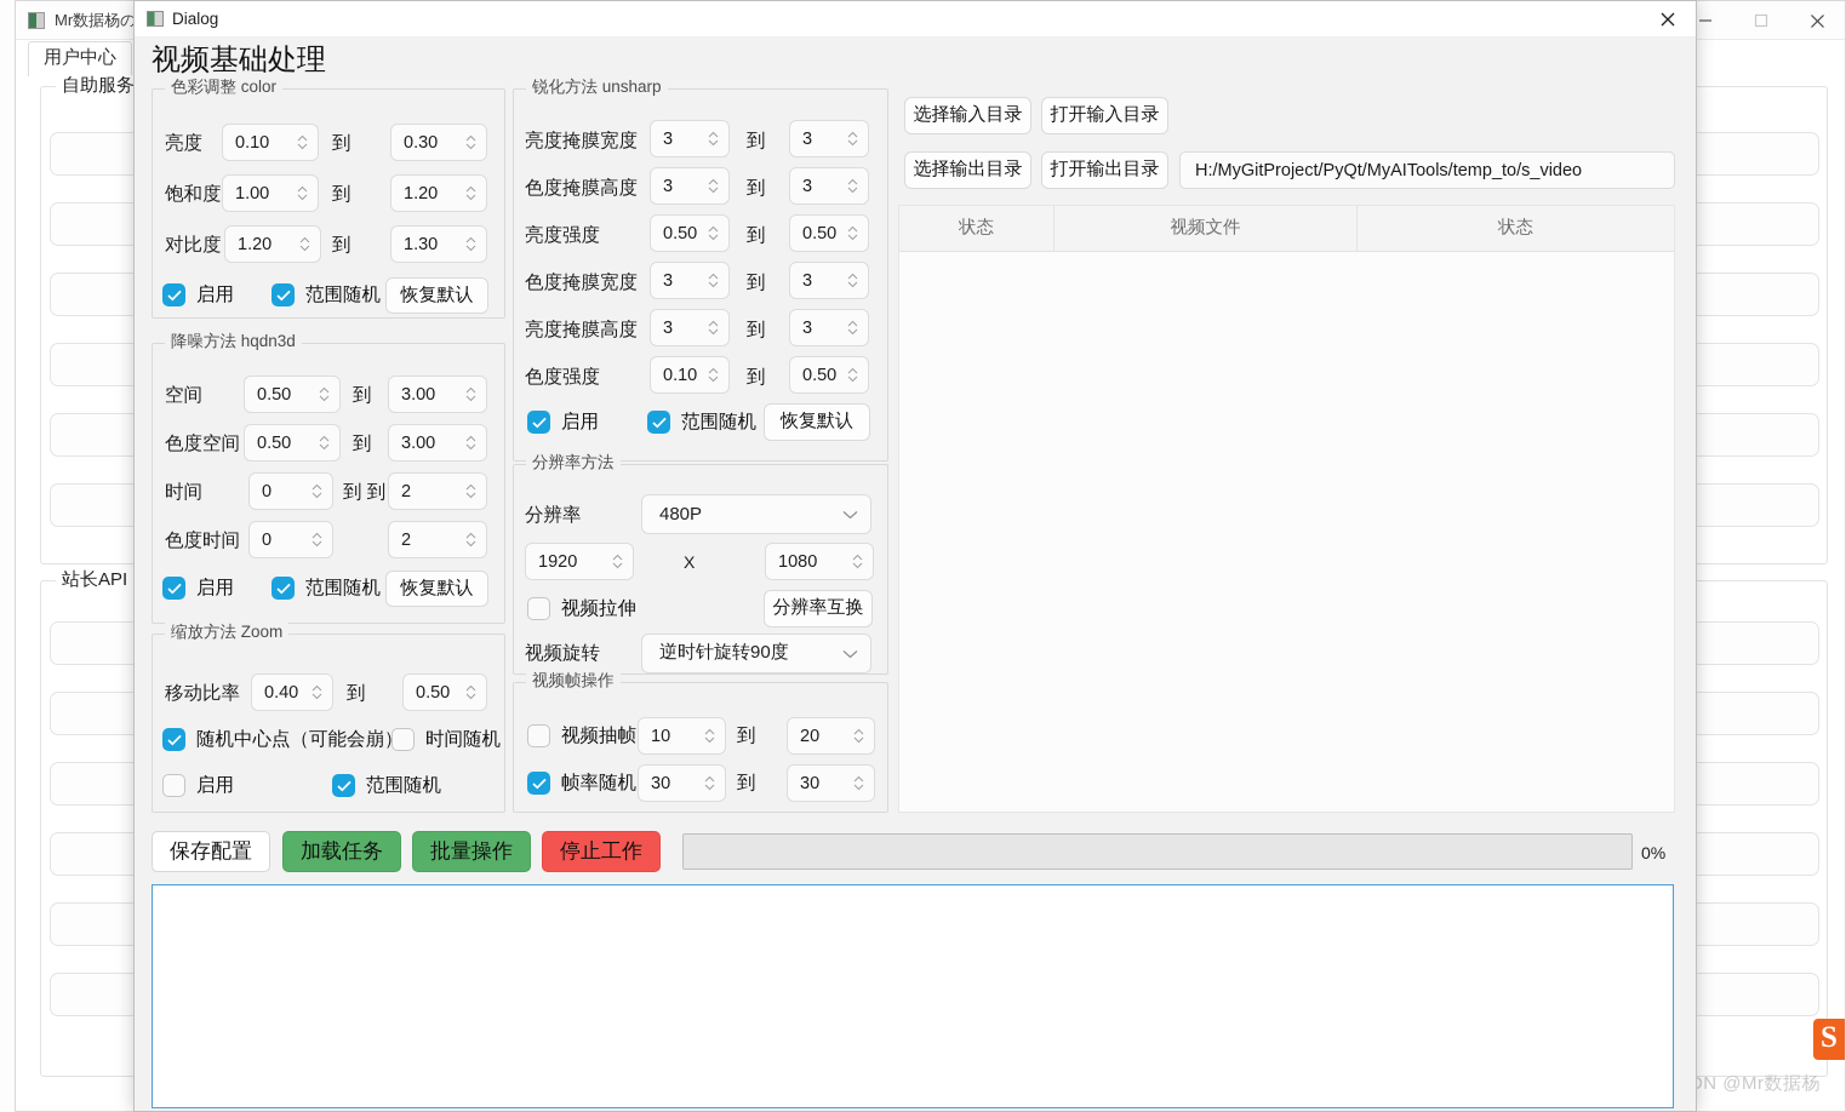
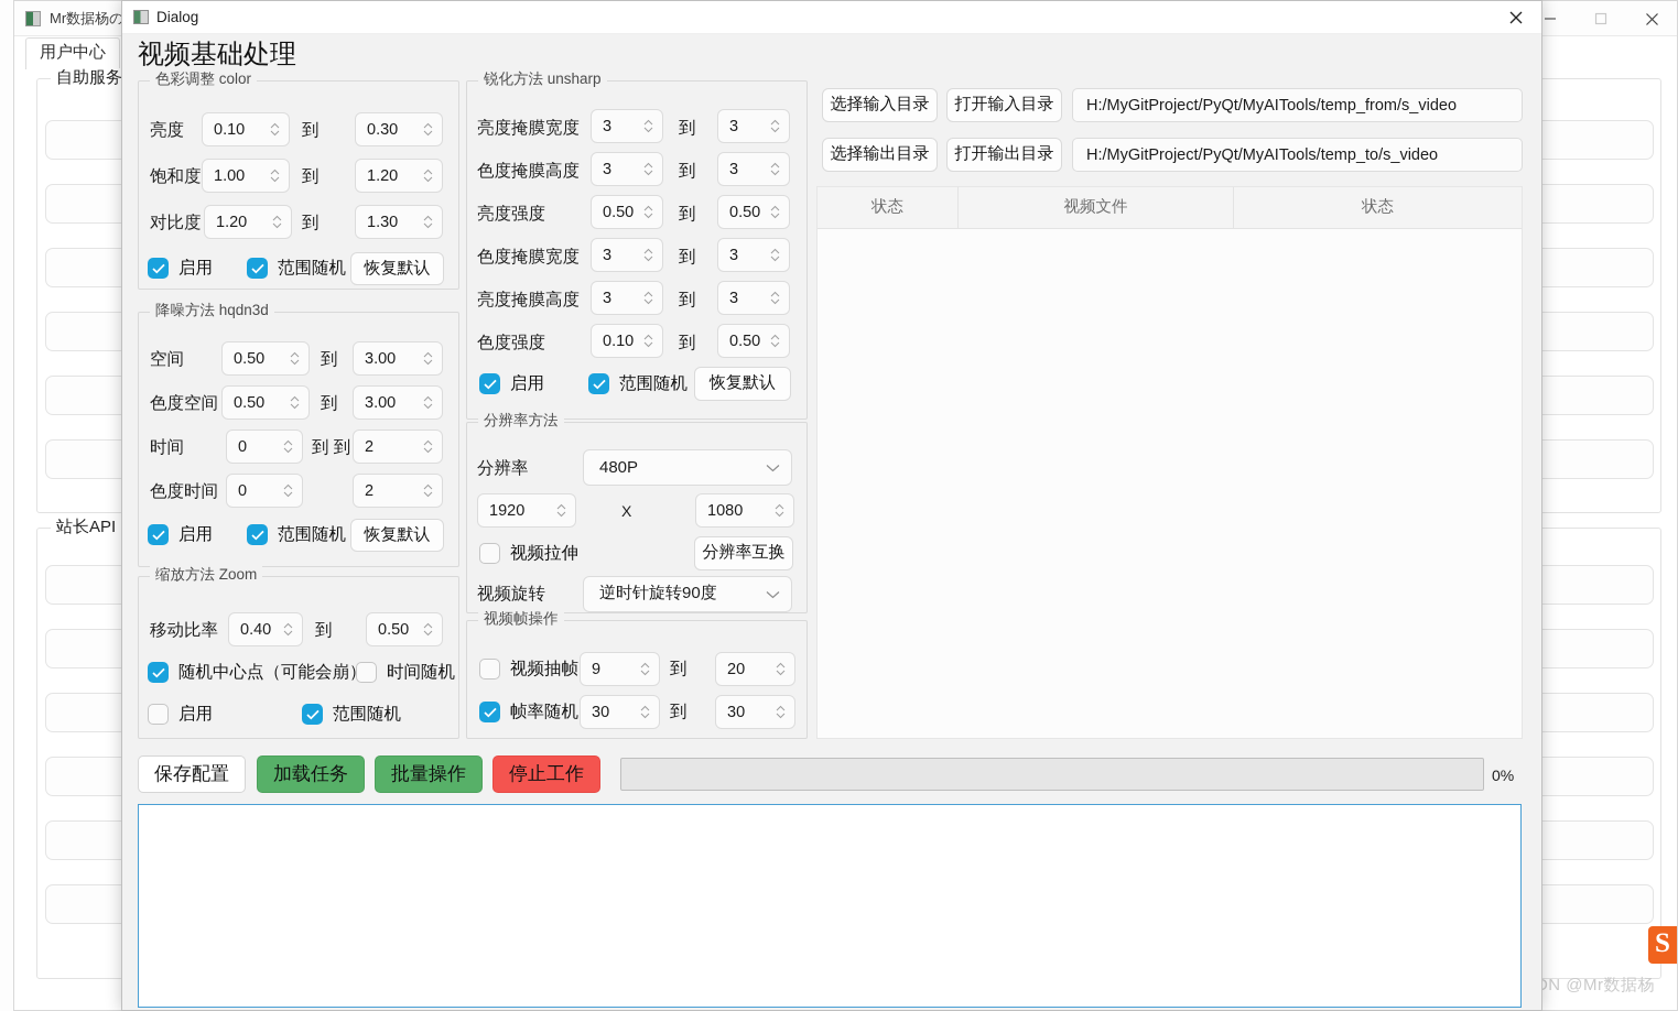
  用户中心
  自助服务
  站长API
  S
  N @Mr数据杨
  Dialog
  视频基础处理
  色彩调整 color
  亮度
  0.10
  到
  0.30
  饱和度
  1.00
  到
  1.20
  对比度
  1.20
  到
  1.30
  启用
  范围随机
  恢复默认
  降噪方法 hqdn3d
  空间
  0.50
  到
  3.00
  色度空间
  0.50
  到
  3.00
  时间
  0
  到 到
  2
  色度时间
  0
  2
  启用
  范围随机
  恢复默认
  缩放方法 Zoom
  移动比率
  0.40
  到
  0.50
  随机中心点（可能会崩
  时间随机
  启用
  范围随机
  锐化方法 unsharp
  亮度掩膜宽度
  3
  到
  3
  色度掩膜高度
  3
  到
  3
  亮度强度
  0.50
  到
  0.50
  色度掩膜宽度
  3
  到
  3
  亮度掩膜高度
  3
  到
  3
  色度强度
  0.10
  到
  0.50
  启用
  范围随机
  恢复默认
  分辨率方法
  分辨率
  480P
  1920
  X
  1080
  视频拉伸
  分辨率互换
  视频旋转
  逆时针旋转90度
  视频帧操作
  视频抽帧
- 10
+ 9
  到
  20
  帧率随机
  30
  到
  30
  选择输入目录
  打开输入目录
+ H:/MyGitProject/PyQt/MyAITools/temp_from/s_video
  选择输出目录
  打开输出目录
  H:/MyGitProject/PyQt/MyAITools/temp_to/s_video
  状态
  视频文件
  状态
  保存配置
  加载任务
  批量操作
  停止工作
  0%
